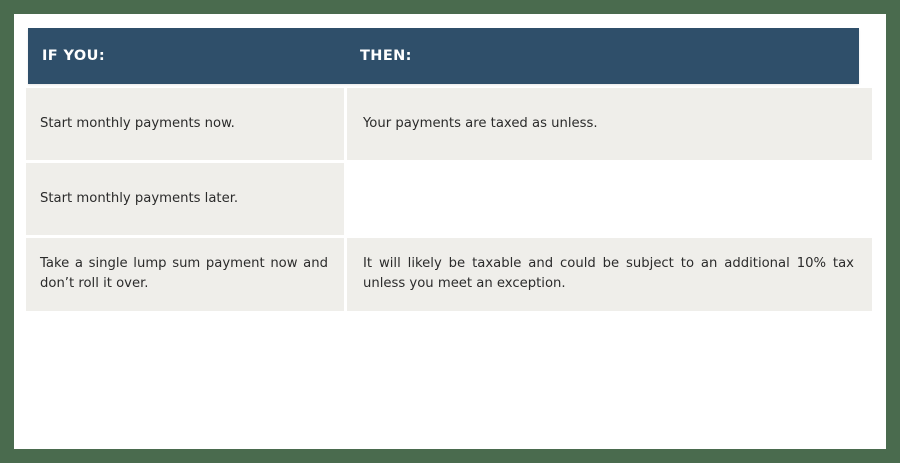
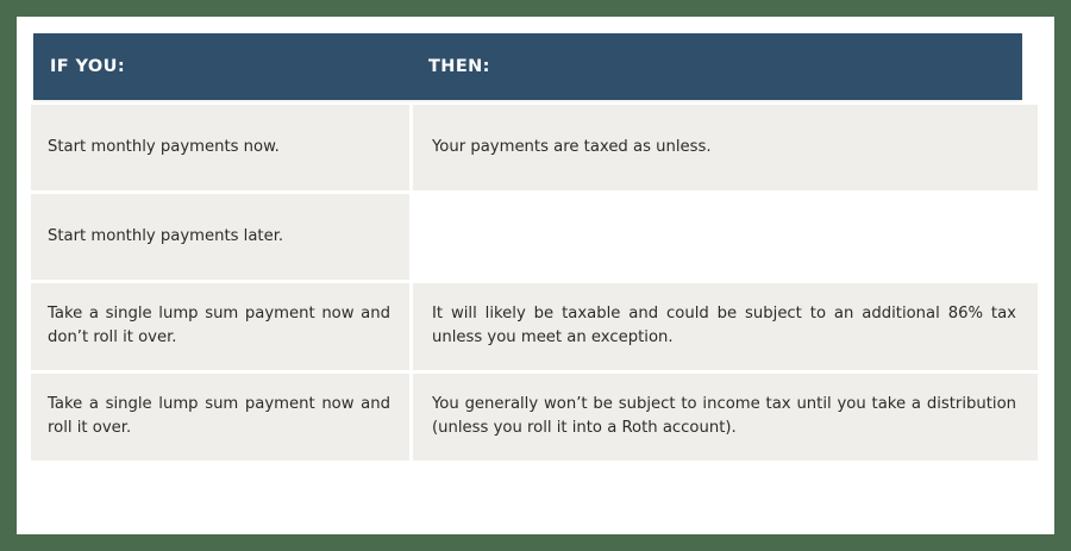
  IF YOU:
  THEN:
  Start monthly payments now.
  Your payments are taxed as unless.
  Start monthly payments later.
  Take a single lump sum payment now and don’t roll it over.
- It will likely be taxable and could be subject to an additional 10% tax unless you meet an exception.
+ It will likely be taxable and could be subject to an additional 86% tax unless you meet an exception.
+ Take a single lump sum payment now and roll it over.
+ You generally won’t be subject to income tax until you take a distribution (unless you roll it into a Roth account).
